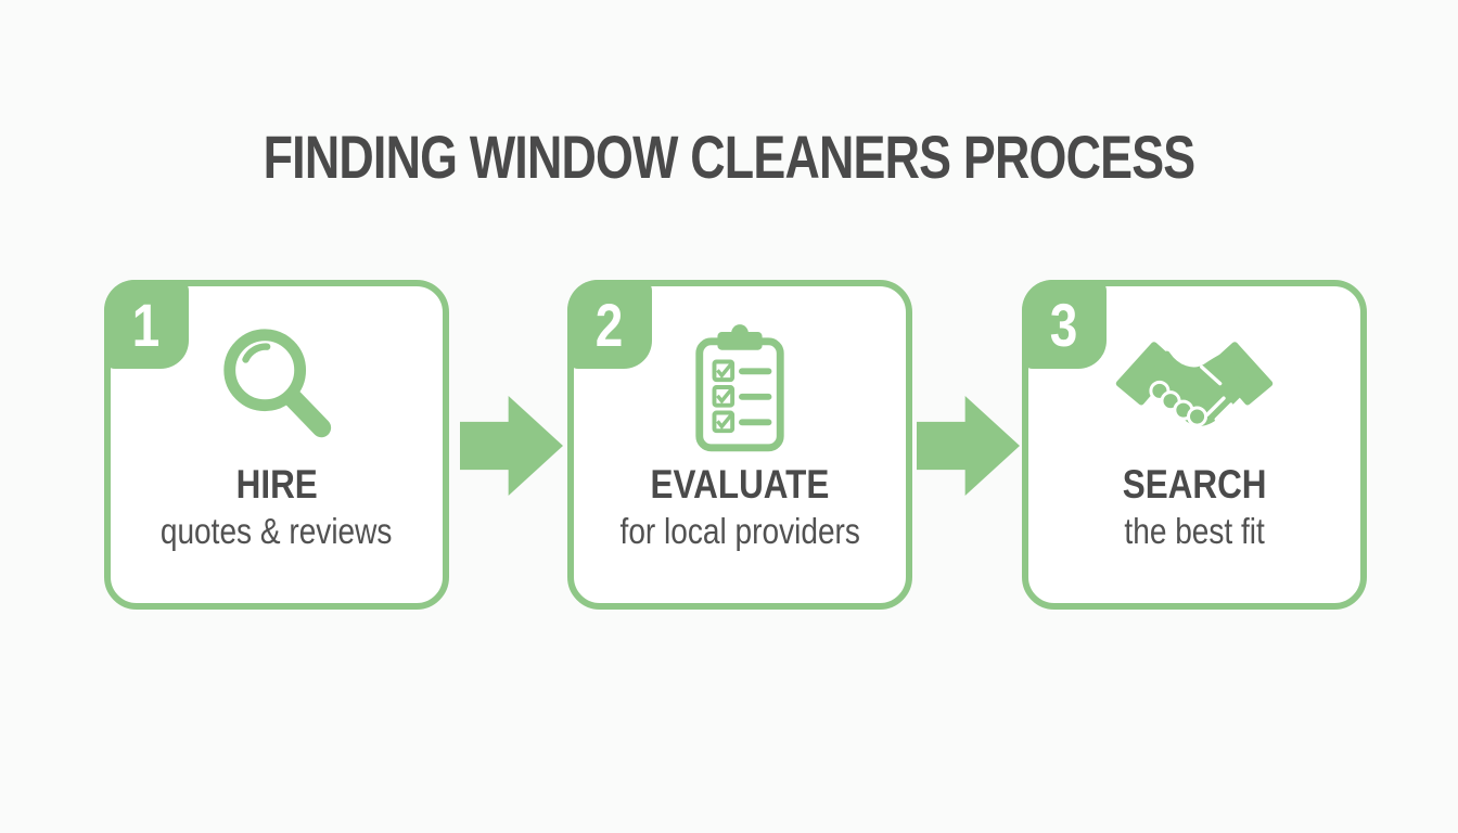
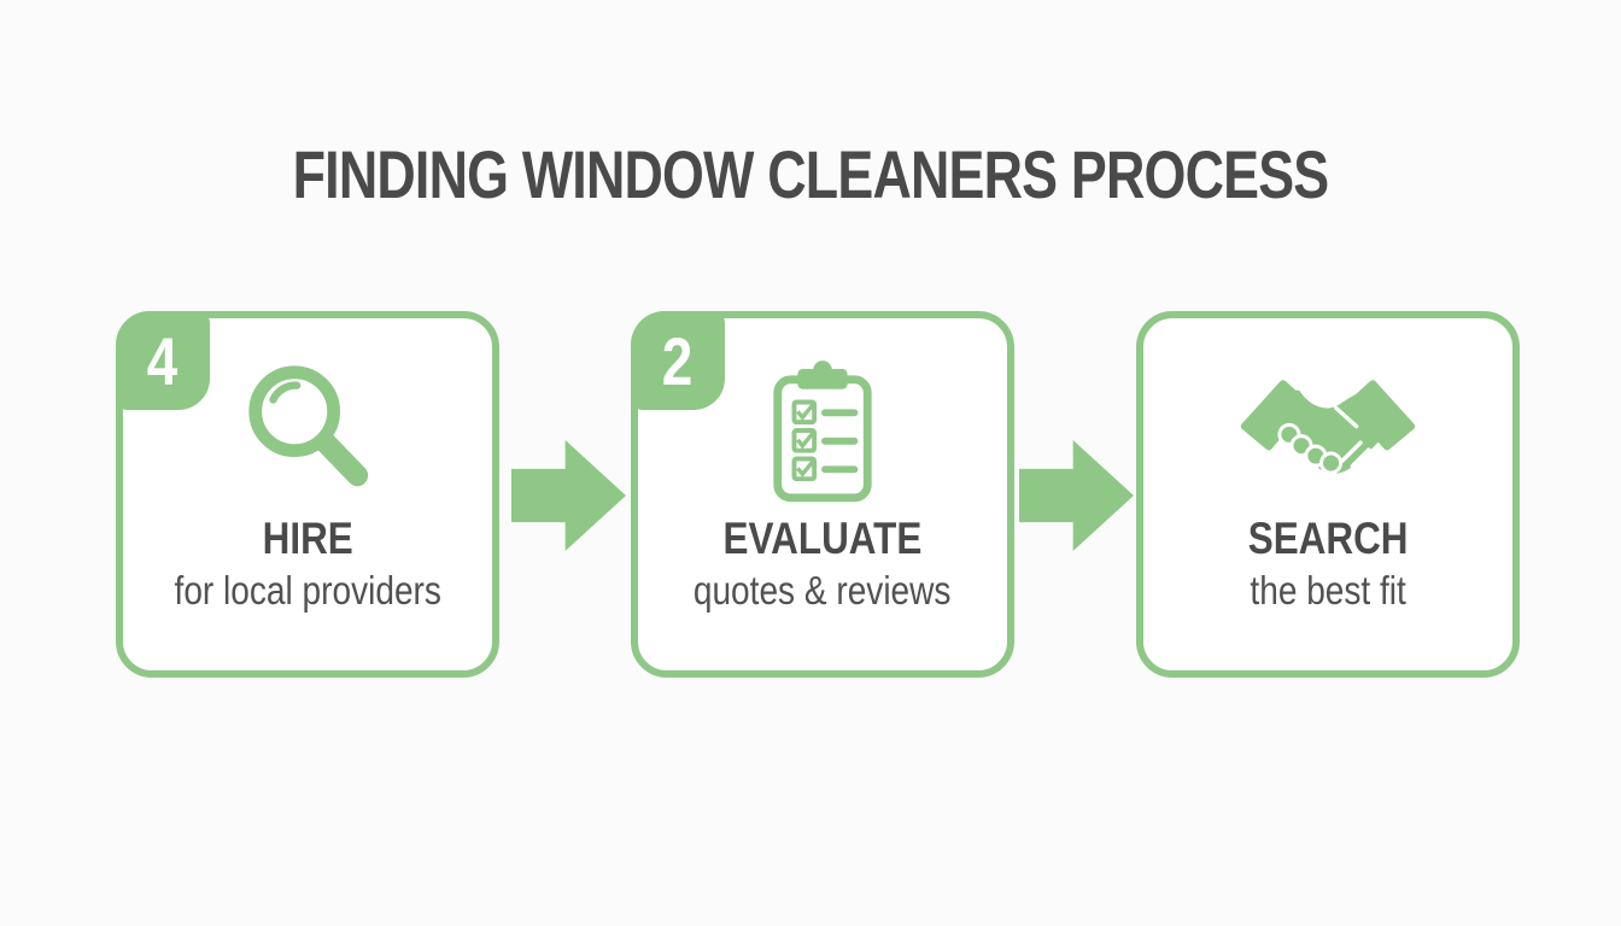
  FINDING WINDOW CLEANERS PROCESS
- 1
+ 4
  HIRE
- quotes & reviews
+ for local providers
  2
  EVALUATE
- for local providers
+ quotes & reviews
- 3
  SEARCH
  the best fit
